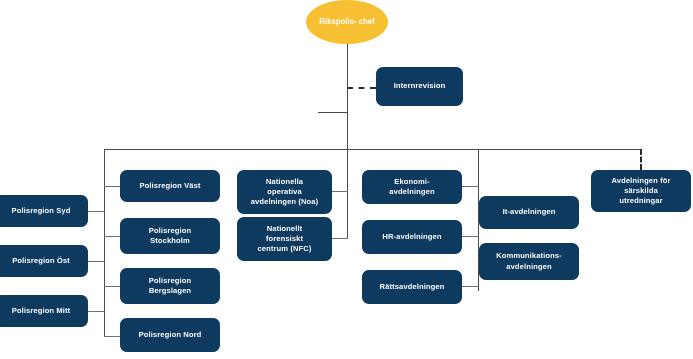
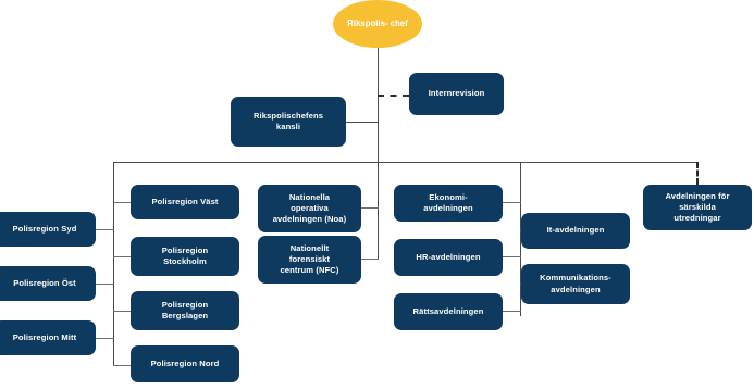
  Rikspolis- chef
+ Rikspolischefens
+ kansli
  Internrevision
  Avdelningen för
  särskilda
  utredningar
  Polisregion Syd
  Polisregion Öst
  Polisregion Mitt
  Polisregion Väst
  Polisregion
  Stockholm
  Polisregion
  Bergslagen
  Polisregion Nord
  Nationella
  operativa
  avdelningen (Noa)
  Nationellt
  forensiskt
  centrum (NFC)
  Ekonomi-
  avdelningen
  HR-avdelningen
  Rättsavdelningen
  It-avdelningen
  Kommunikations-
  avdelningen
